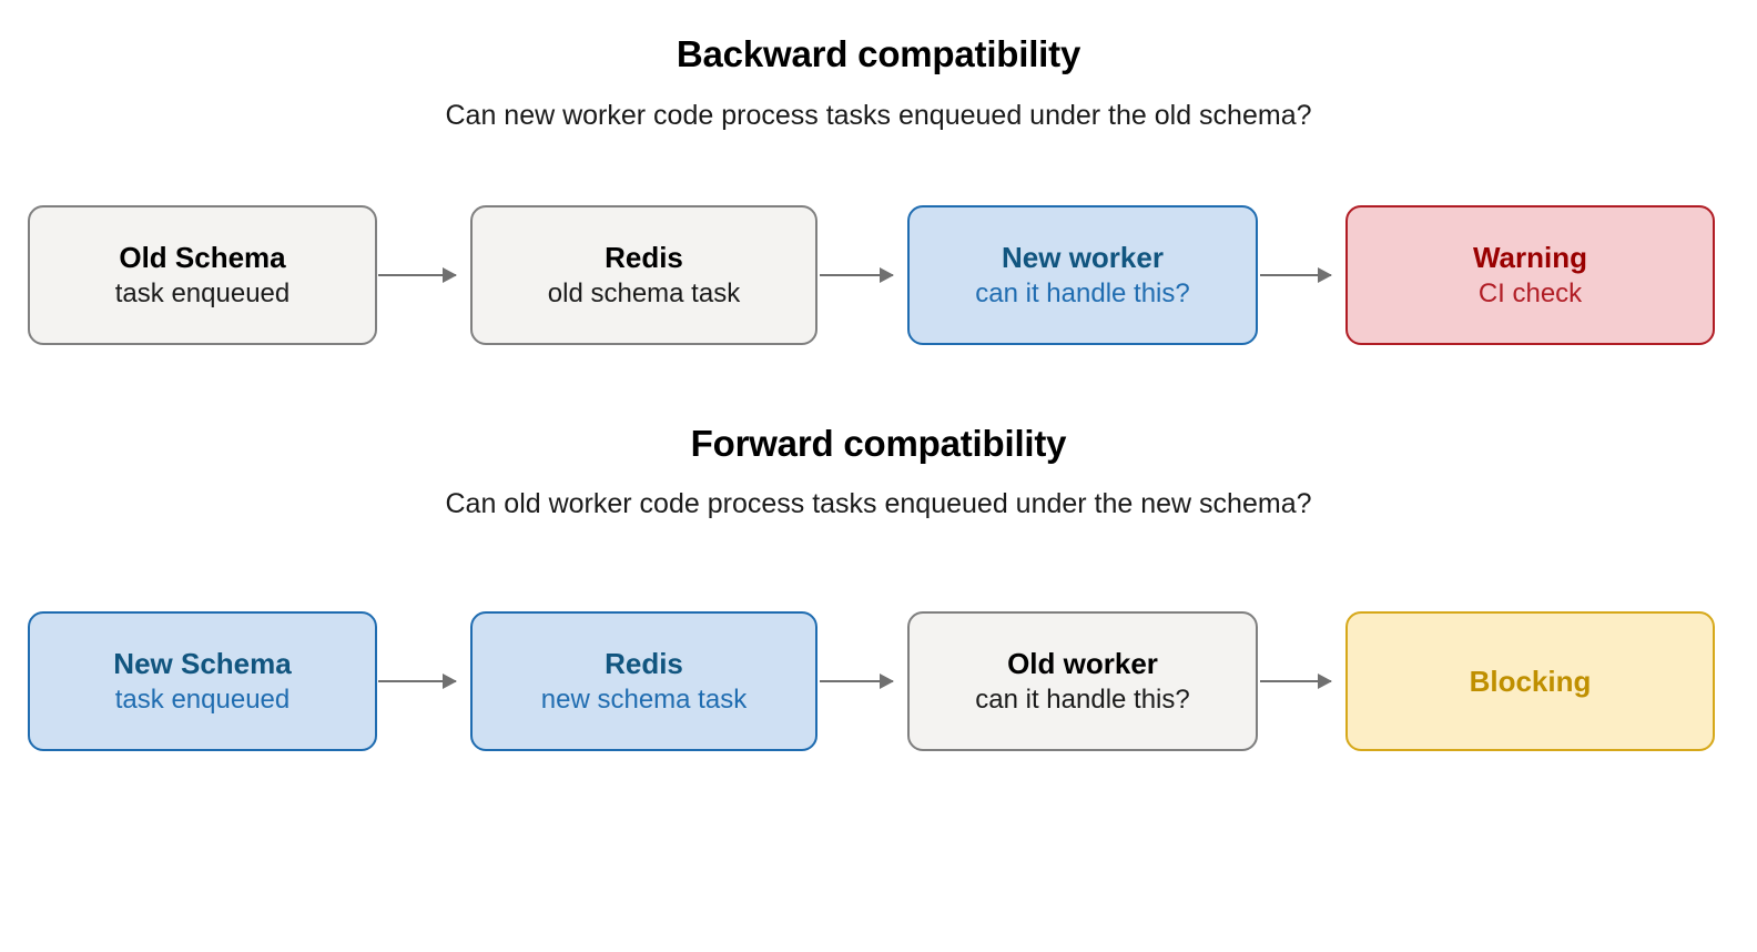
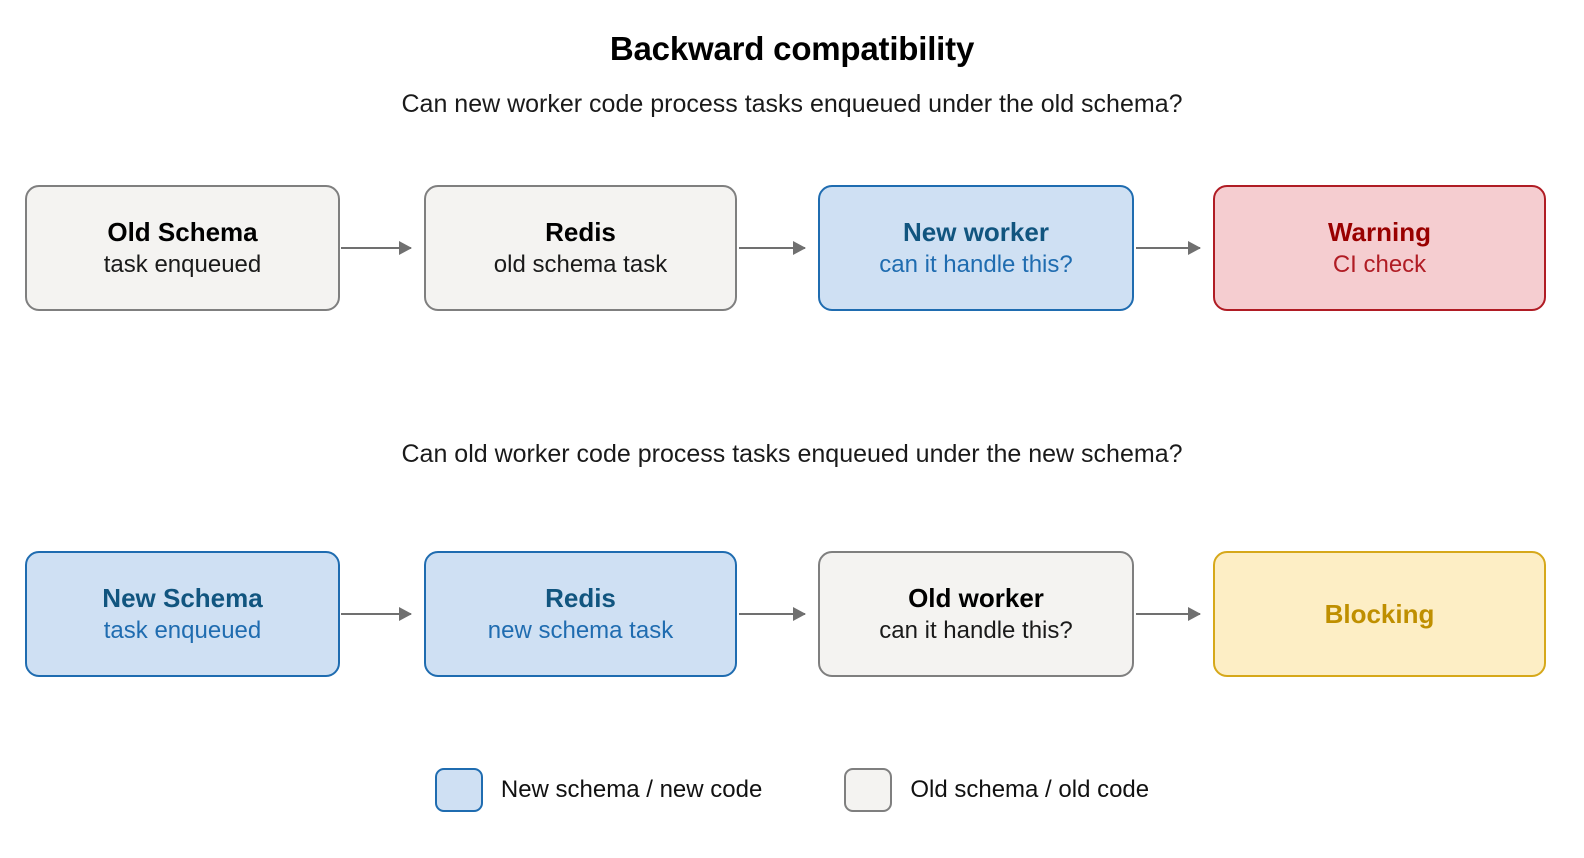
  Backward compatibility
  Can new worker code process tasks enqueued under the old schema?
  Old Schema
  task enqueued
  Redis
  old schema task
  New worker
  can it handle this?
  Warning
  CI check
- Forward compatibility
  Can old worker code process tasks enqueued under the new schema?
  New Schema
  task enqueued
  Redis
  new schema task
  Old worker
  can it handle this?
  Blocking
+ New schema / new code
+ Old schema / old code
